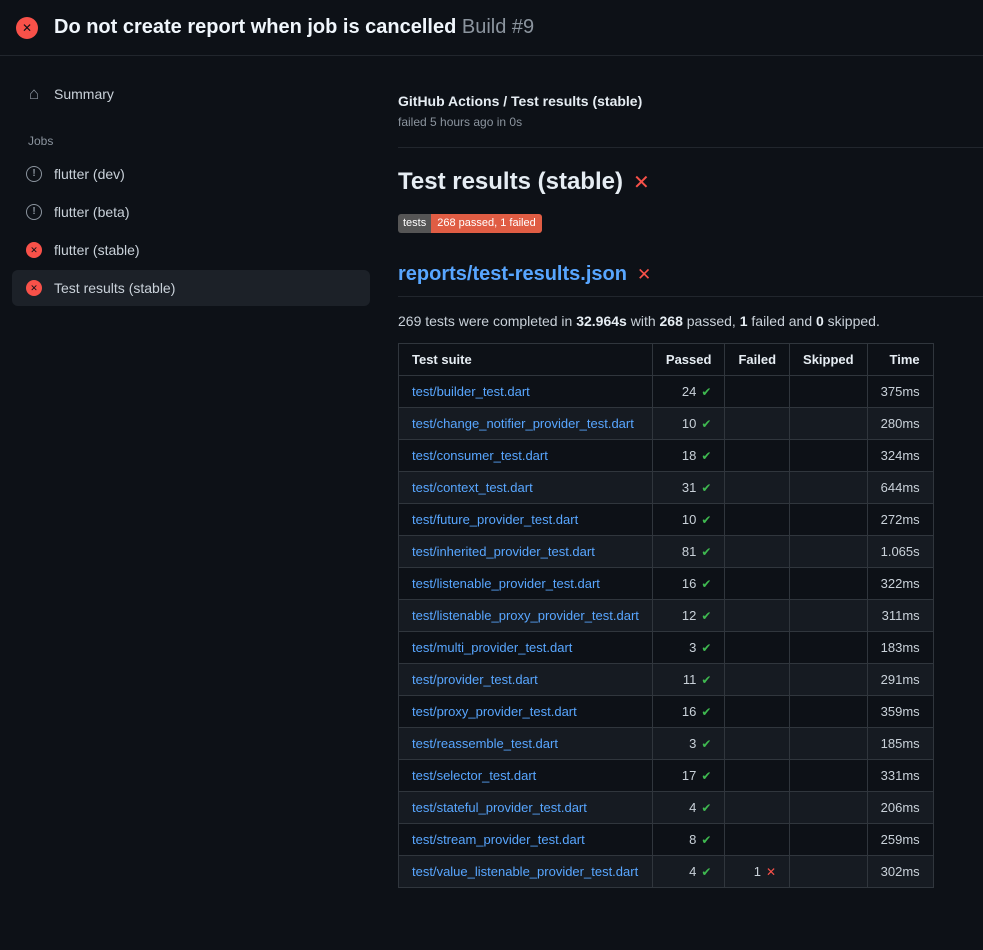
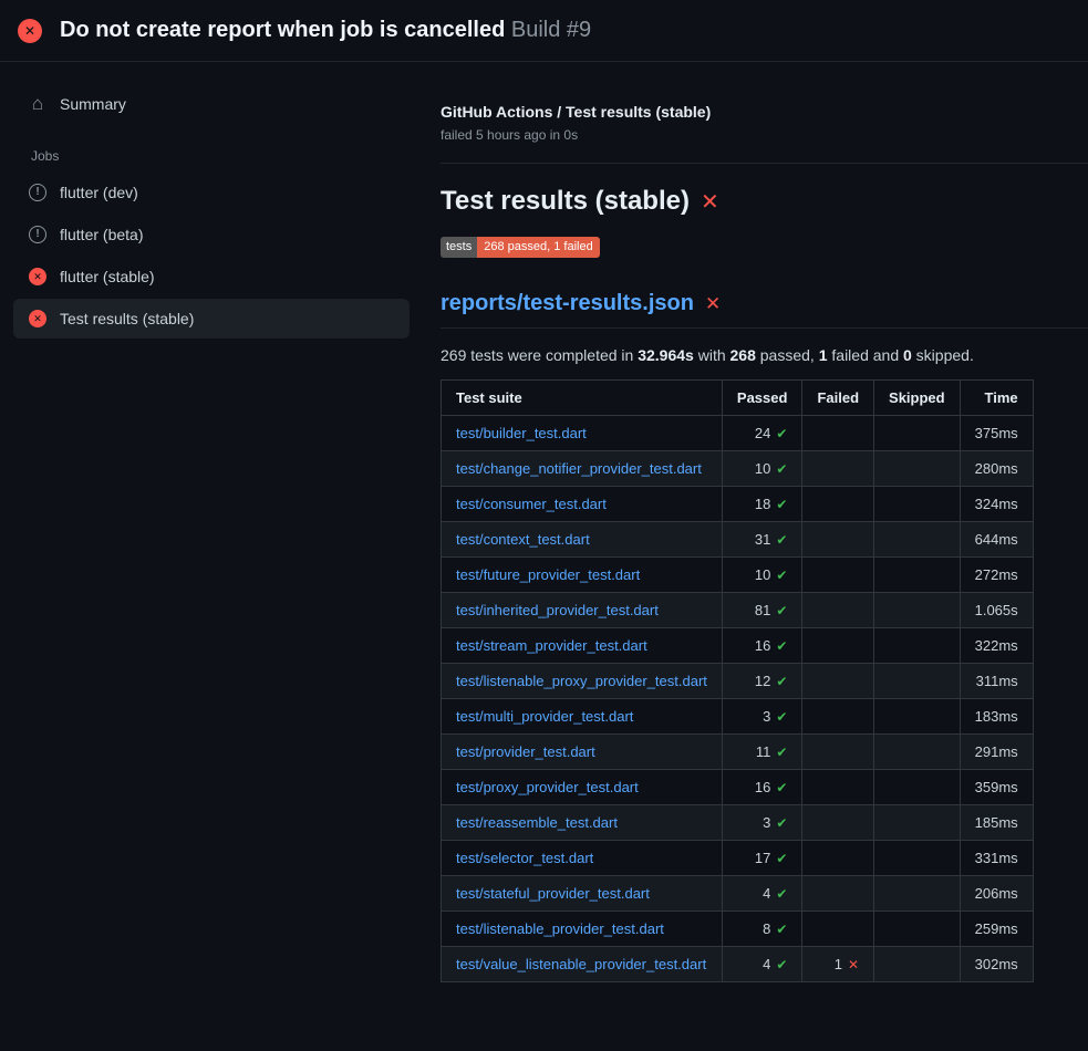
  ✕
  Do not create report when job is cancelled Build #9
  ⌂
  Summary
  Jobs
  !
  flutter (dev)
  !
  flutter (beta)
  ✕
  flutter (stable)
  ✕
  Test results (stable)
  GitHub Actions / Test results (stable)
  failed 5 hours ago in 0s
  Test results (stable)
  ✕
  tests
  268 passed, 1 failed
  reports/test-results.json
  ✕
  269 tests were completed in 32.964s with 268 passed, 1 failed and 0 skipped.
  Test suite	Passed	Failed	Skipped	Time
  test/builder_test.dart	24 ✔			375ms
  test/change_notifier_provider_test.dart	10 ✔			280ms
  test/consumer_test.dart	18 ✔			324ms
  test/context_test.dart	31 ✔			644ms
  test/future_provider_test.dart	10 ✔			272ms
  test/inherited_provider_test.dart	81 ✔			1.065s
- test/listenable_provider_test.dart	16 ✔			322ms
+ test/stream_provider_test.dart	16 ✔			322ms
  test/listenable_proxy_provider_test.dart	12 ✔			311ms
  test/multi_provider_test.dart	3 ✔			183ms
  test/provider_test.dart	11 ✔			291ms
  test/proxy_provider_test.dart	16 ✔			359ms
  test/reassemble_test.dart	3 ✔			185ms
  test/selector_test.dart	17 ✔			331ms
  test/stateful_provider_test.dart	4 ✔			206ms
- test/stream_provider_test.dart	8 ✔			259ms
+ test/listenable_provider_test.dart	8 ✔			259ms
  test/value_listenable_provider_test.dart	4 ✔	1 ✕		302ms
